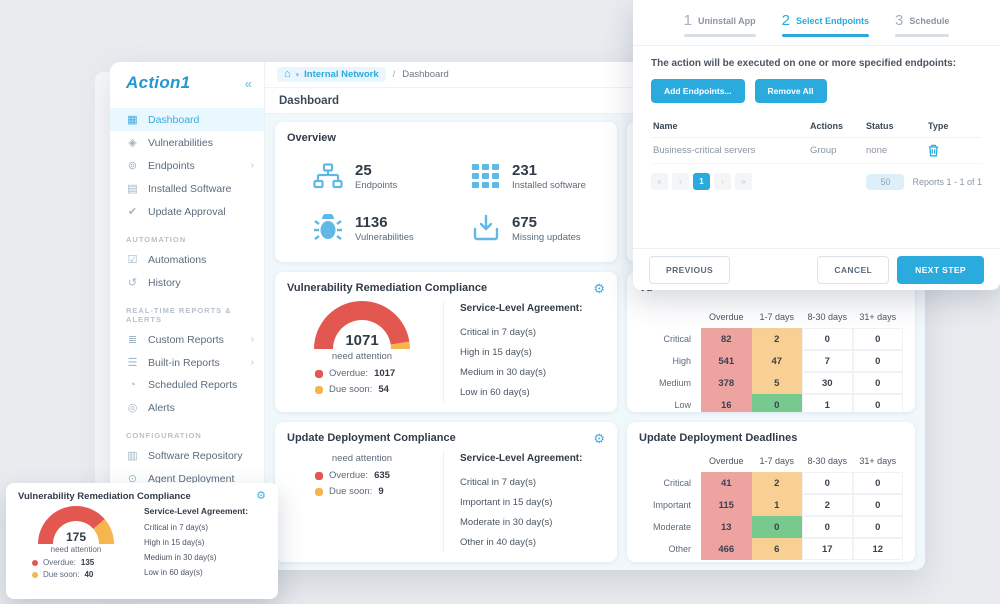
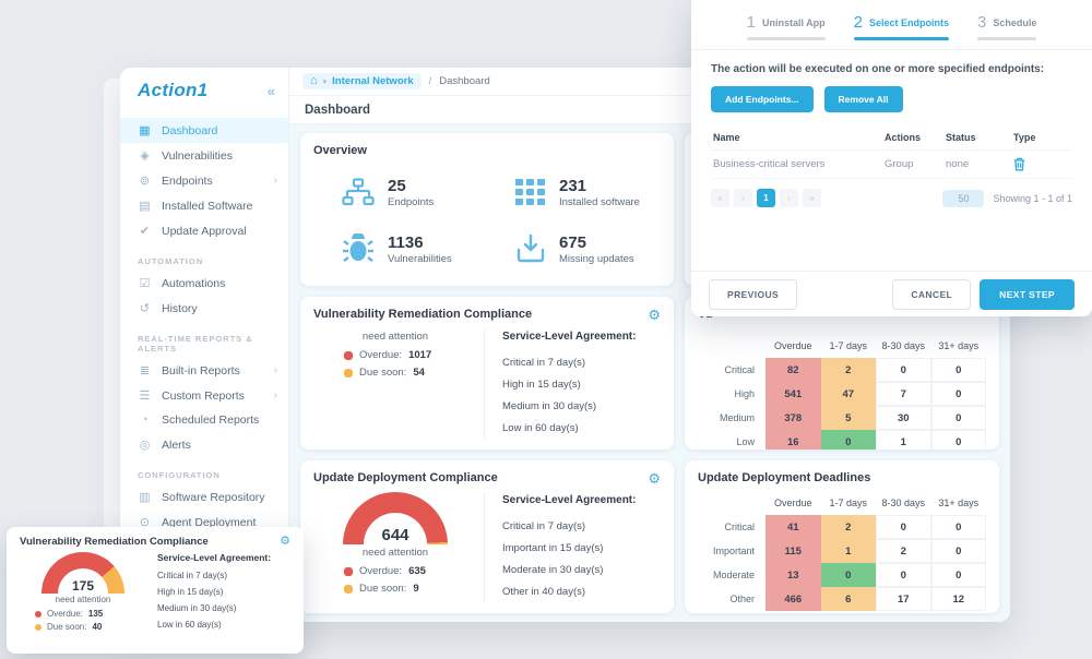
  Action1
  «
  ▦
  Dashboard
  ◈
  Vulnerabilities
  ⊚
  Endpoints
  ›
  ▤
  Installed Software
  ✔
  Update Approval
  AUTOMATION
  ☑
  Automations
  ↺
  History
  REAL-TIME REPORTS & ALERTS
  ≣
- Custom Reports
+ Built-in Reports
  ›
  ☰
- Built-in Reports
+ Custom Reports
  ›
  ◔
  Scheduled Reports
  ◎
  Alerts
  CONFIGURATION
  ▥
  Software Repository
  ⊙
  Agent Deployment
  ⌂
  Internal Network
  /
  Dashboard
  Dashboard
  Overview
  25
  Endpoints
  231
  Installed software
  1136
  Vulnerabilities
  675
  Missing updates
  Vulnerability Remediation Compliance
  ⚙
- 1071
  need attention
  Overdue:
  1017
  Due soon:
  54
  Service-Level Agreement:
  Critical in 7 day(s)
  High in 15 day(s)
  Medium in 30 day(s)
  Low in 60 day(s)
  Overdue
  1-7 days
  8-30 days
  31+ days
  Critical
  82
  2
  0
  0
  High
  541
  47
  7
  0
  Medium
  378
  5
  30
  0
  Low
  16
  0
  1
  0
  Update Deployment Compliance
  ⚙
+ 644
  need attention
  Overdue:
  635
  Due soon:
  9
  Service-Level Agreement:
  Critical in 7 day(s)
  Important in 15 day(s)
  Moderate in 30 day(s)
  Other in 40 day(s)
  Update Deployment Deadlines
  Overdue
  1-7 days
  8-30 days
  31+ days
  Critical
  41
  2
  0
  0
  Important
  115
  1
  2
  0
  Moderate
  13
  0
  0
  0
  Other
  466
  6
  17
  12
  1
  Uninstall App
  2
  Select Endpoints
  3
  Schedule
  The action will be executed on one or more specified endpoints:
  Add Endpoints...
  Remove All
  Name
  Actions
  Status
  Type
  Business-critical servers
  Group
  none
  «
  ‹
  1
  ›
  »
  50
- Reports 1 - 1 of 1
+ Showing 1 - 1 of 1
  PREVIOUS
  CANCEL
  NEXT STEP
  Vulnerability Remediation Compliance
  ⚙
  175
  need attention
  Overdue:
  135
  Due soon:
  40
  Service-Level Agreement:
  Critical in 7 day(s)
  High in 15 day(s)
  Medium in 30 day(s)
  Low in 60 day(s)
